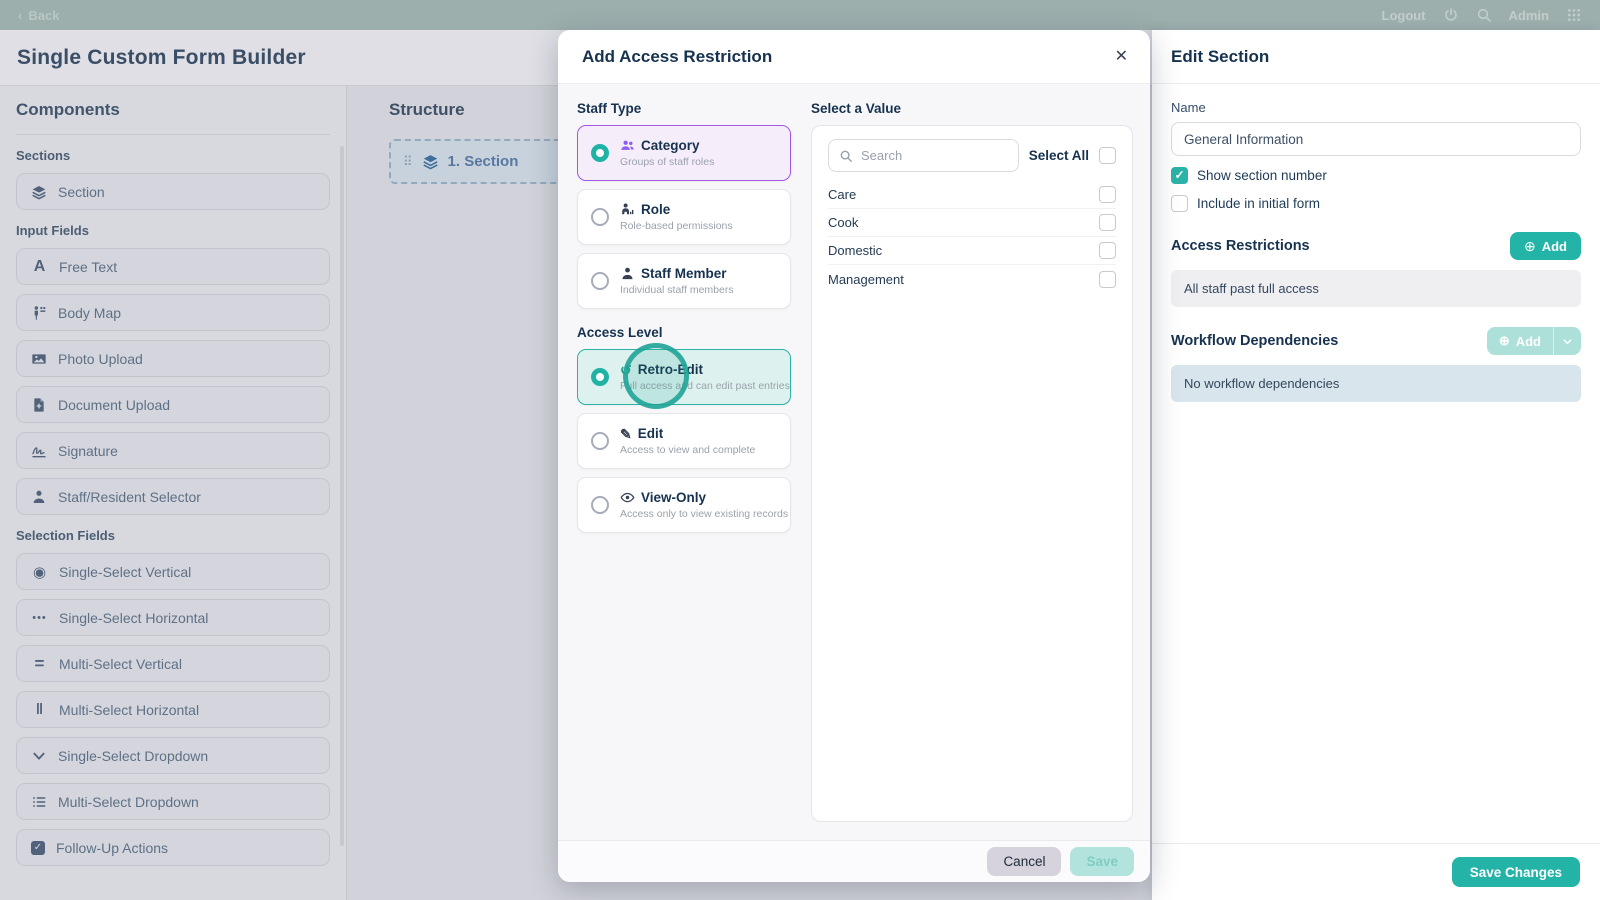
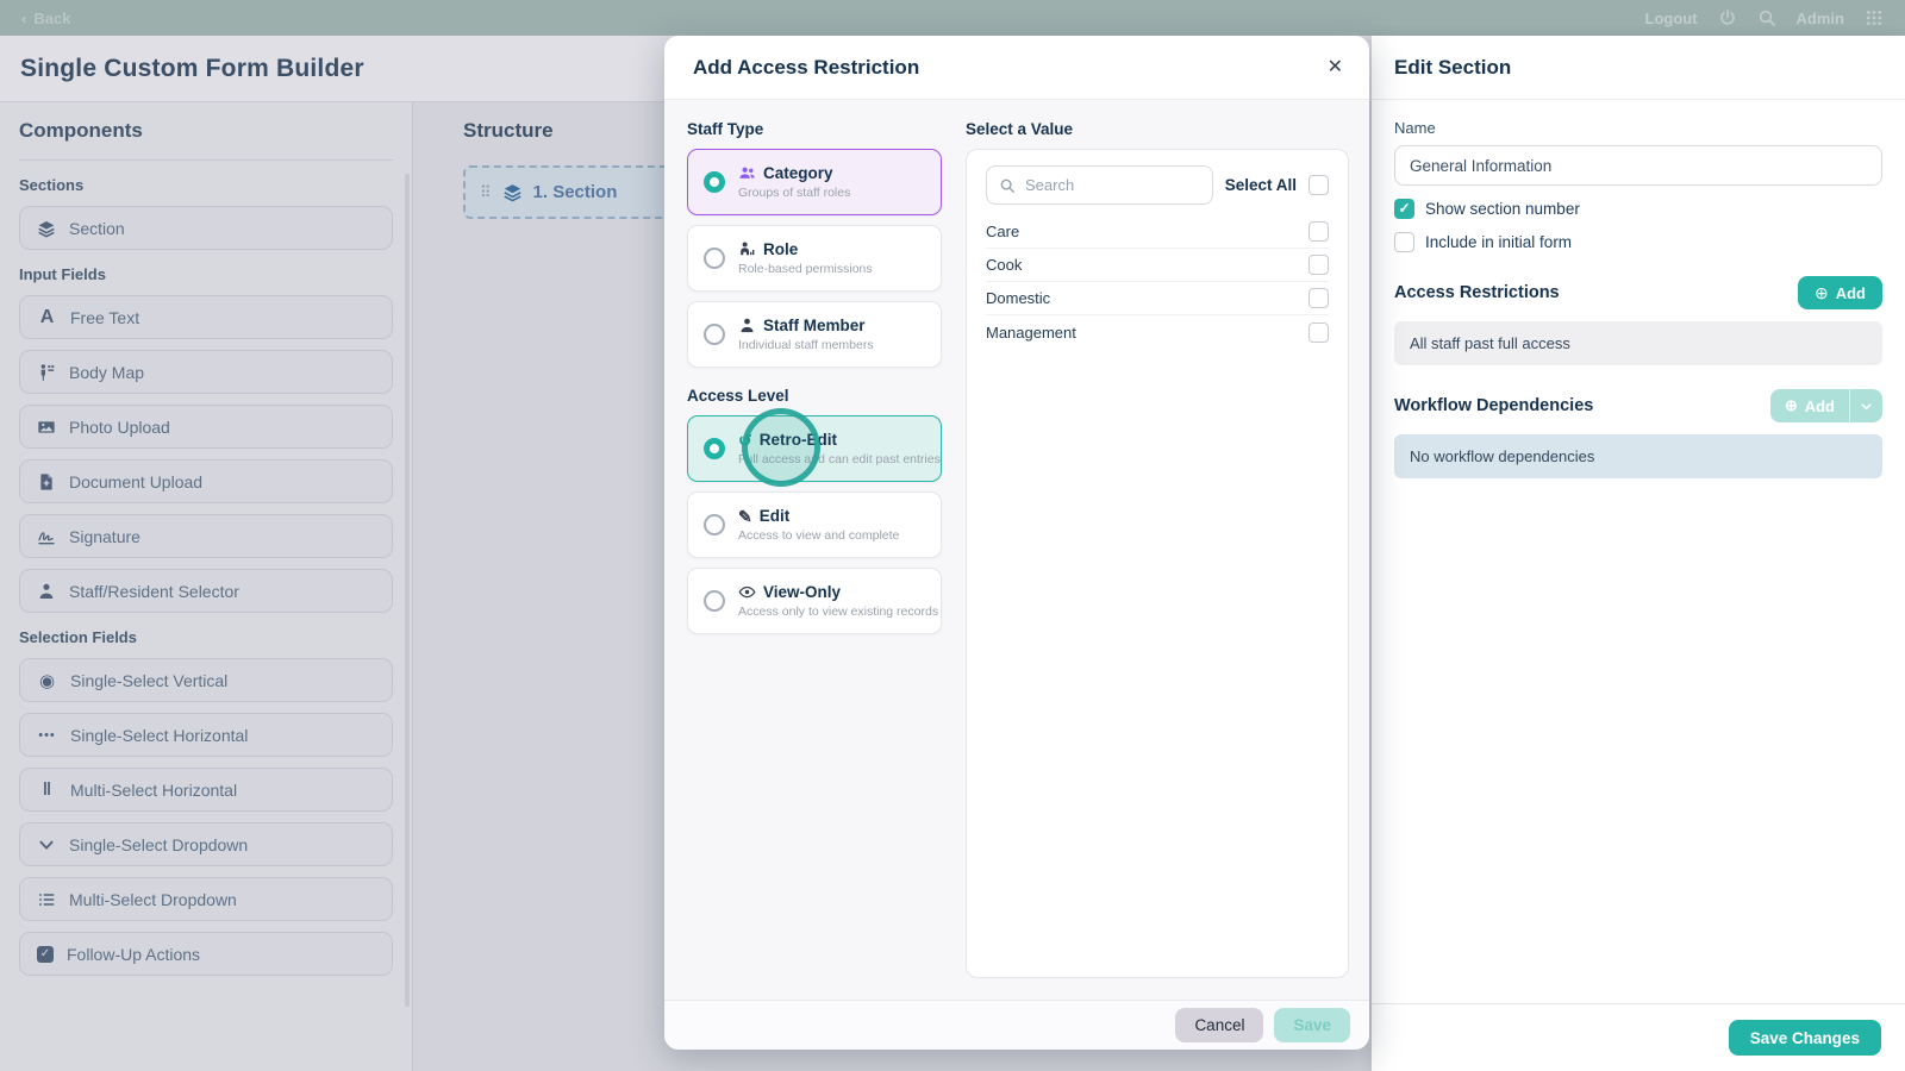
  ‹
  Back
  Logout
  Admin
  Single Custom Form Builder
  Components
  Sections
  Section
  Input Fields
  A
  Free Text
  Body Map
  Photo Upload
  Document Upload
  Signature
  Staff/Resident Selector
  Selection Fields
  ◉
  Single-Select Vertical
  •••
  Single-Select Horizontal
- =
- Multi-Select Vertical
  ‖
  Multi-Select Horizontal
  Single-Select Dropdown
  Multi-Select Dropdown
  ✓
  Follow-Up Actions
  Structure
  ⠿
  1. Section
  Add Access Restriction
  ✕
  Staff Type
  Category
  Groups of staff roles
  Role
  Role-based permissions
  Staff Member
  Individual staff members
  Access Level
  ↺
  Retro-Edit
  Full access and can edit past entries
  ✎
  Edit
  Access to view and complete
  View-Only
  Access only to view existing records
  Select a Value
  Search
  Select All
  Care
  Cook
  Domestic
  Management
  Cancel
  Save
  Edit Section
  Name
  General Information
  ✓
  Show section number
  Include in initial form
  Access Restrictions
  ⊕
  Add
  All staff past full access
  Workflow Dependencies
  ⊕
  Add
  No workflow dependencies
  Save Changes
